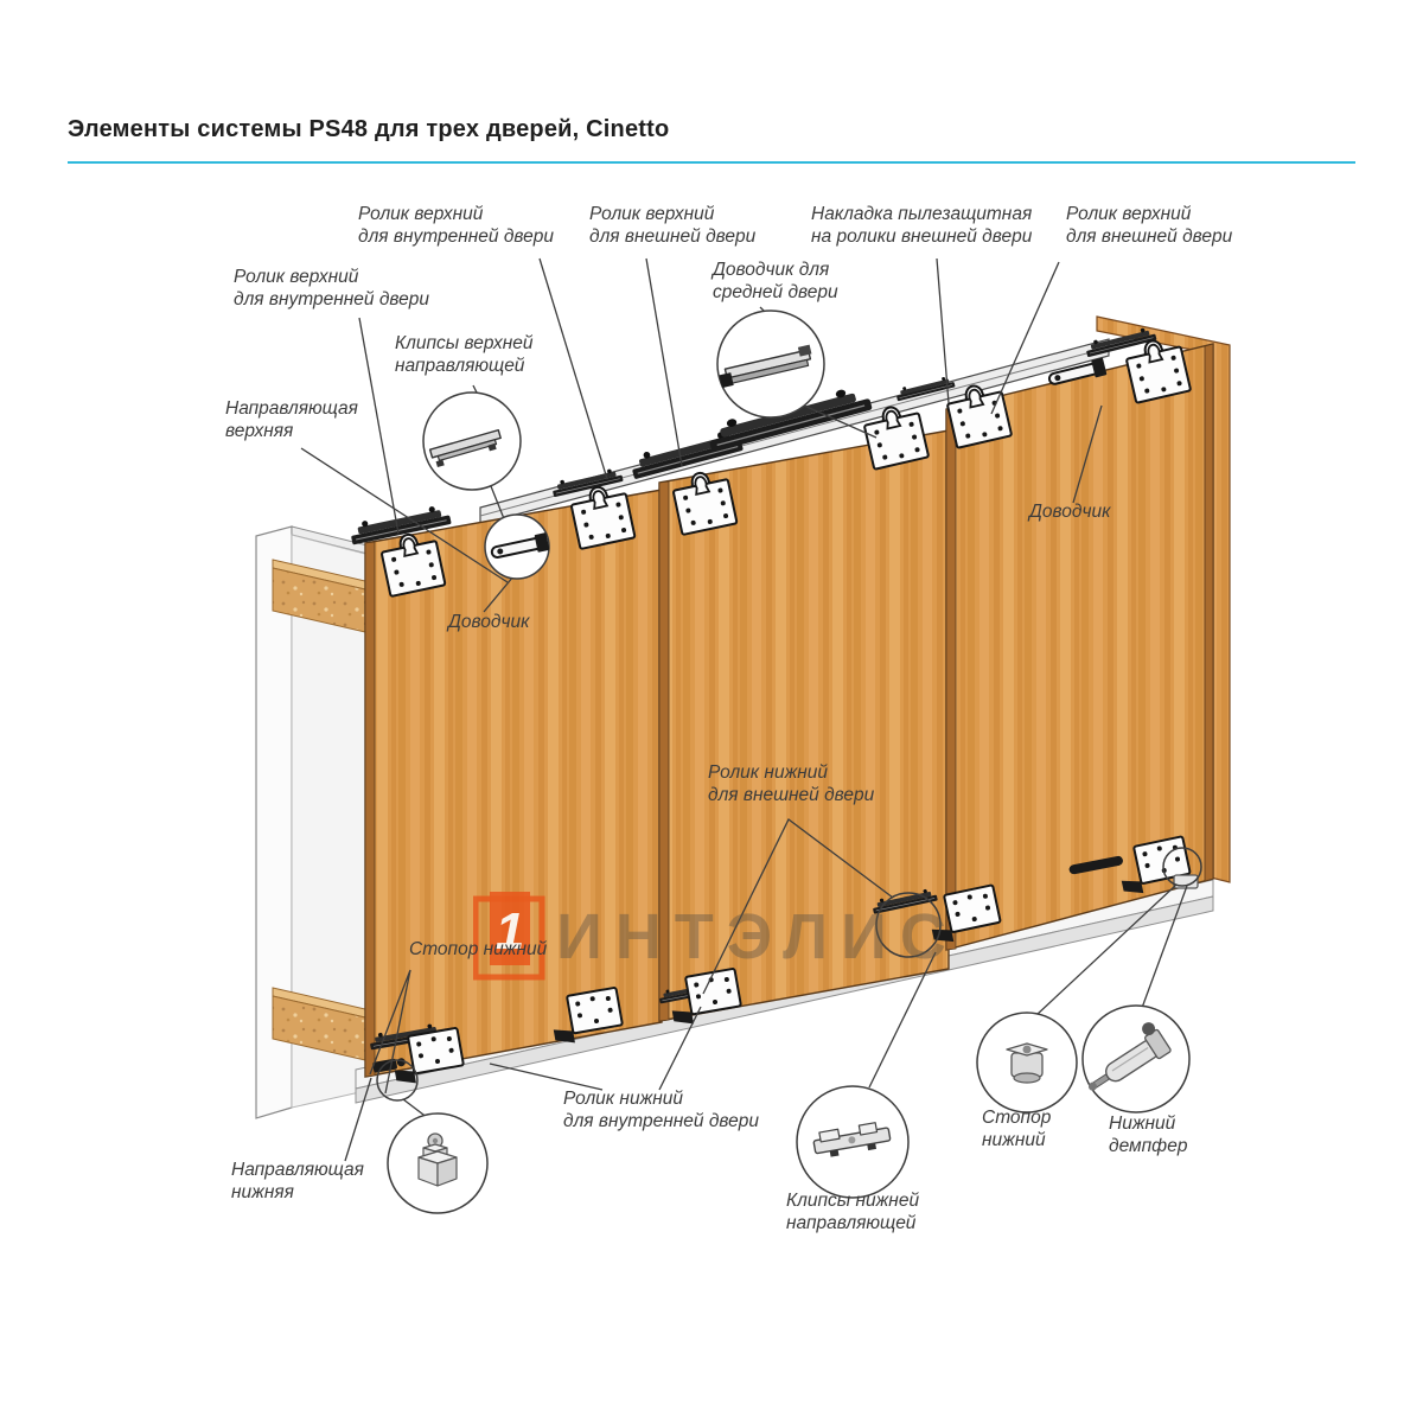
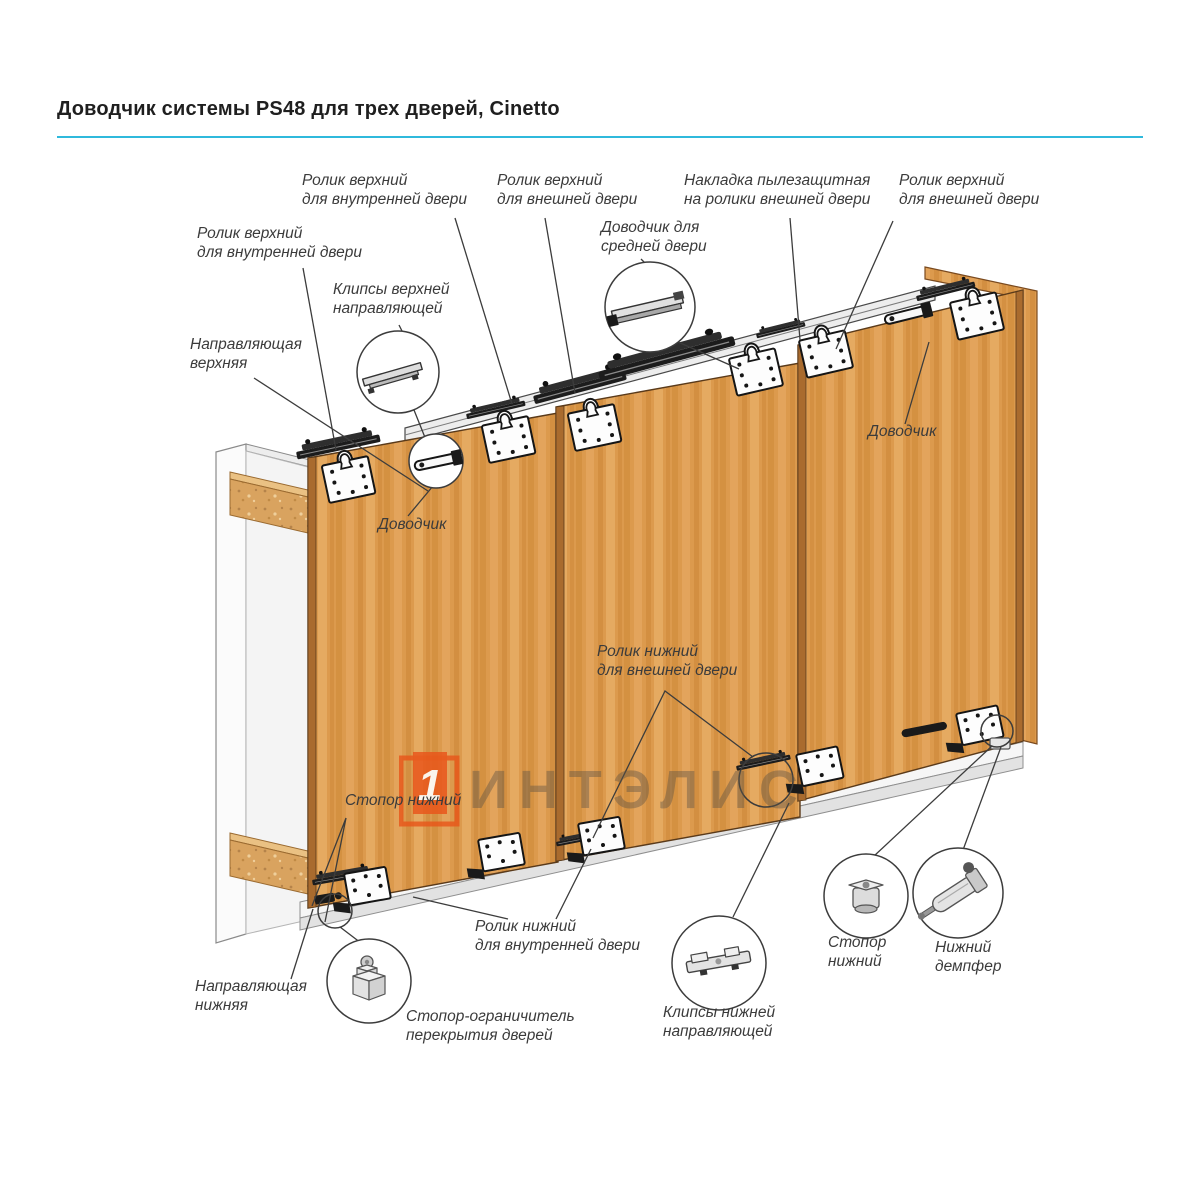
- Элементы системы PS48 для трех дверей, Cinetto
+ Доводчик системы PS48 для трех дверей, Cinetto
  1
  ИНТЭЛИС
  Ролик верхний
  для внутренней двери
  Ролик верхний
  для внешней двери
  Накладка пылезащитная
  на ролики внешней двери
  Ролик верхний
  для внешней двери
  Ролик верхний
  для внутренней двери
  Доводчик для
  средней двери
  Клипсы верхней
  направляющей
  Направляющая
  верхняя
  Доводчик
  Доводчик
  Ролик нижний
  для внешней двери
  Стопор нижний
  Направляющая
  нижняя
+ Стопор-ограничитель
+ перекрытия дверей
  Ролик нижний
  для внутренней двери
  Клипсы нижней
  направляющей
  Стопор
  нижний
  Нижний
  демпфер
